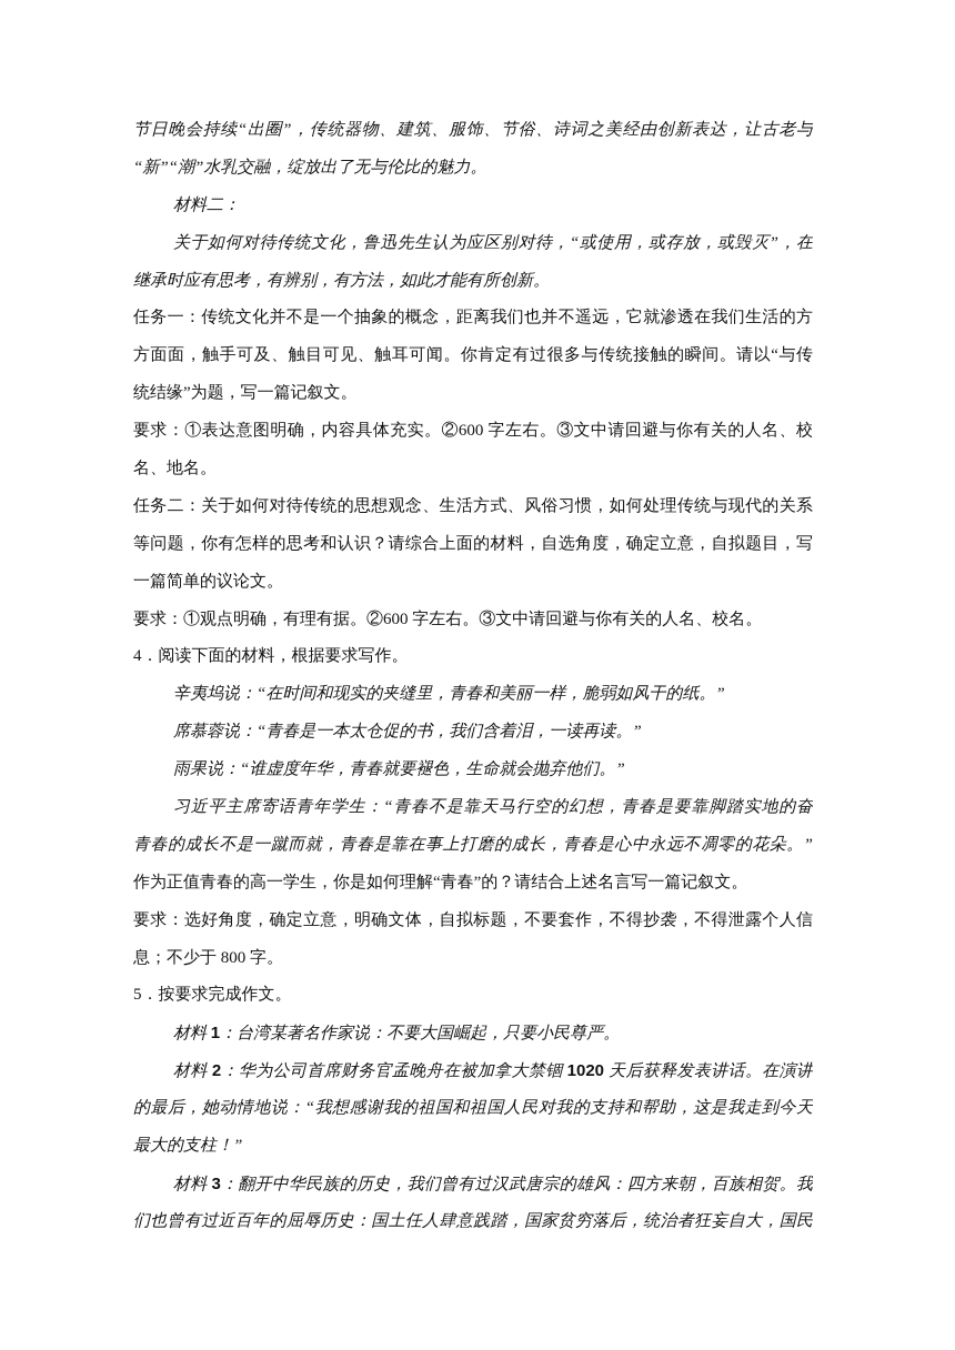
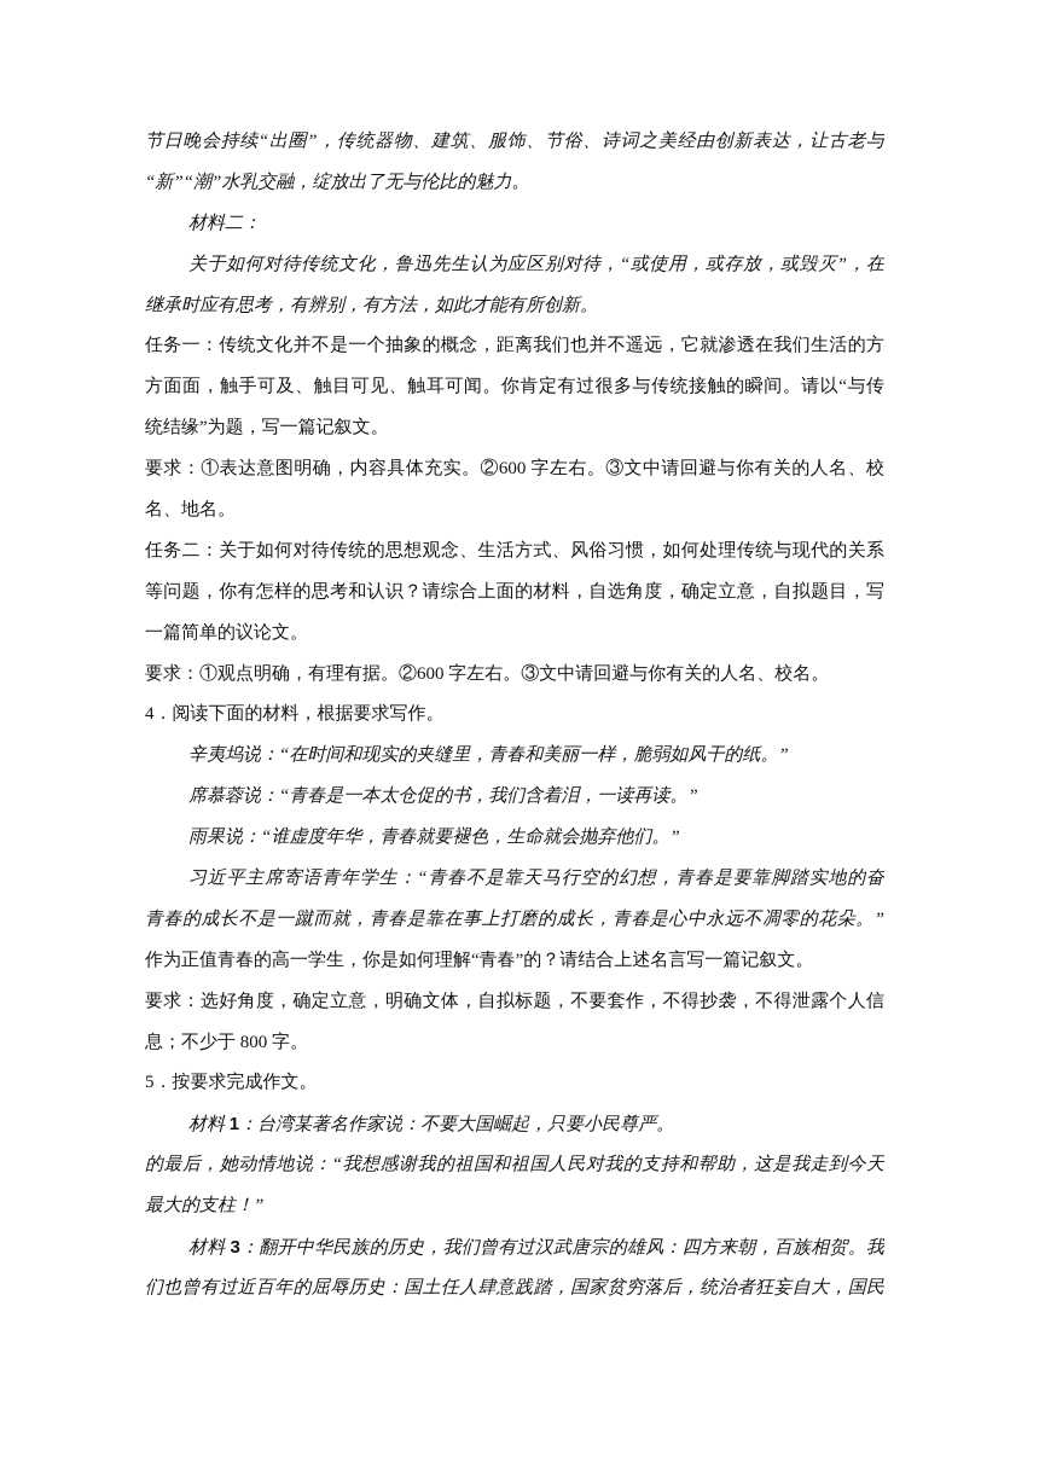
  节日晚会持续“出圈”，传统器物、建筑、服饰、节俗、诗词之美经由创新表达，让古老与
  “新”“潮”水乳交融，绽放出了无与伦比的魅力。
  材料二：
  关于如何对待传统文化，鲁迅先生认为应区别对待，“或使用，或存放，或毁灭”，在
  继承时应有思考，有辨别，有方法，如此才能有所创新。
  任务一：传统文化并不是一个抽象的概念，距离我们也并不遥远，它就渗透在我们生活的方
  方面面，触手可及、触目可见、触耳可闻。你肯定有过很多与传统接触的瞬间。请以“与传
  统结缘”为题，写一篇记叙文。
  要求：①表达意图明确，内容具体充实。②600 字左右。③文中请回避与你有关的人名、校
  名、地名。
  任务二：关于如何对待传统的思想观念、生活方式、风俗习惯，如何处理传统与现代的关系
  等问题，你有怎样的思考和认识？请综合上面的材料，自选角度，确定立意，自拟题目，写
  一篇简单的议论文。
  要求：①观点明确，有理有据。②600 字左右。③文中请回避与你有关的人名、校名。
  4．阅读下面的材料，根据要求写作。
  辛夷坞说：“在时间和现实的夹缝里，青春和美丽一样，脆弱如风干的纸。”
  席慕蓉说：“青春是一本太仓促的书，我们含着泪，一读再读。”
  雨果说：“谁虚度年华，青春就要褪色，生命就会抛弃他们。”
  习近平主席寄语青年学生：“青春不是靠天马行空的幻想，青春是要靠脚踏实地的奋
  青春的成长不是一蹴而就，青春是靠在事上打磨的成长，青春是心中永远不凋零的花朵。”
  作为正值青春的高一学生，你是如何理解“青春”的？请结合上述名言写一篇记叙文。
  要求：选好角度，确定立意，明确文体，自拟标题，不要套作，不得抄袭，不得泄露个人信
  息；不少于 800 字。
  5．按要求完成作文。
  材料 1：台湾某著名作家说：不要大国崛起，只要小民尊严。
- 材料 2：华为公司首席财务官孟晚舟在被加拿大禁锢 1020 天后获释发表讲话。在演讲
  的最后，她动情地说：“我想感谢我的祖国和祖国人民对我的支持和帮助，这是我走到今天
  最大的支柱！”
  材料 3：翻开中华民族的历史，我们曾有过汉武唐宗的雄风：四方来朝，百族相贺。我
  们也曾有过近百年的屈辱历史：国土任人肆意践踏，国家贫穷落后，统治者狂妄自大，国民
